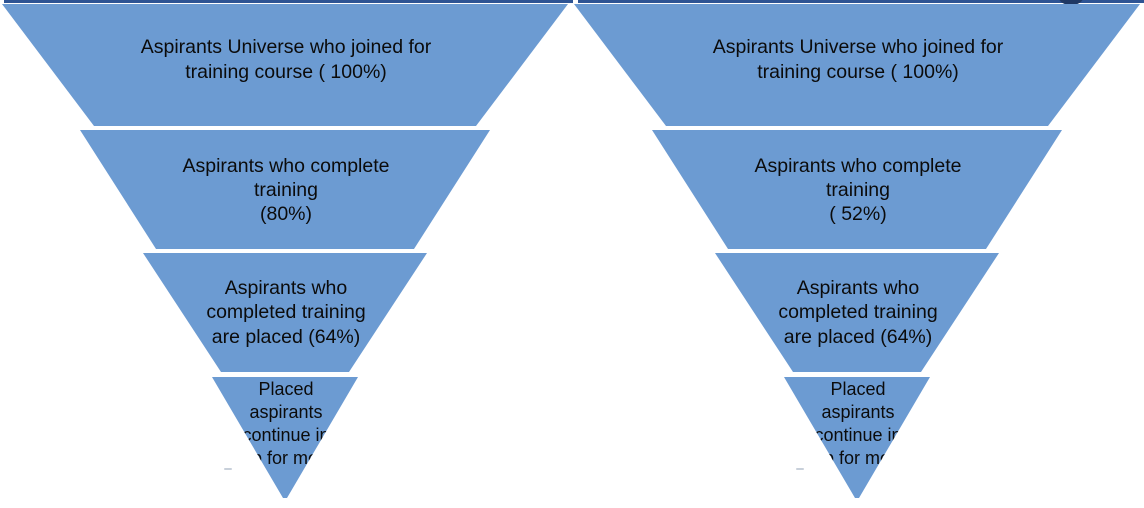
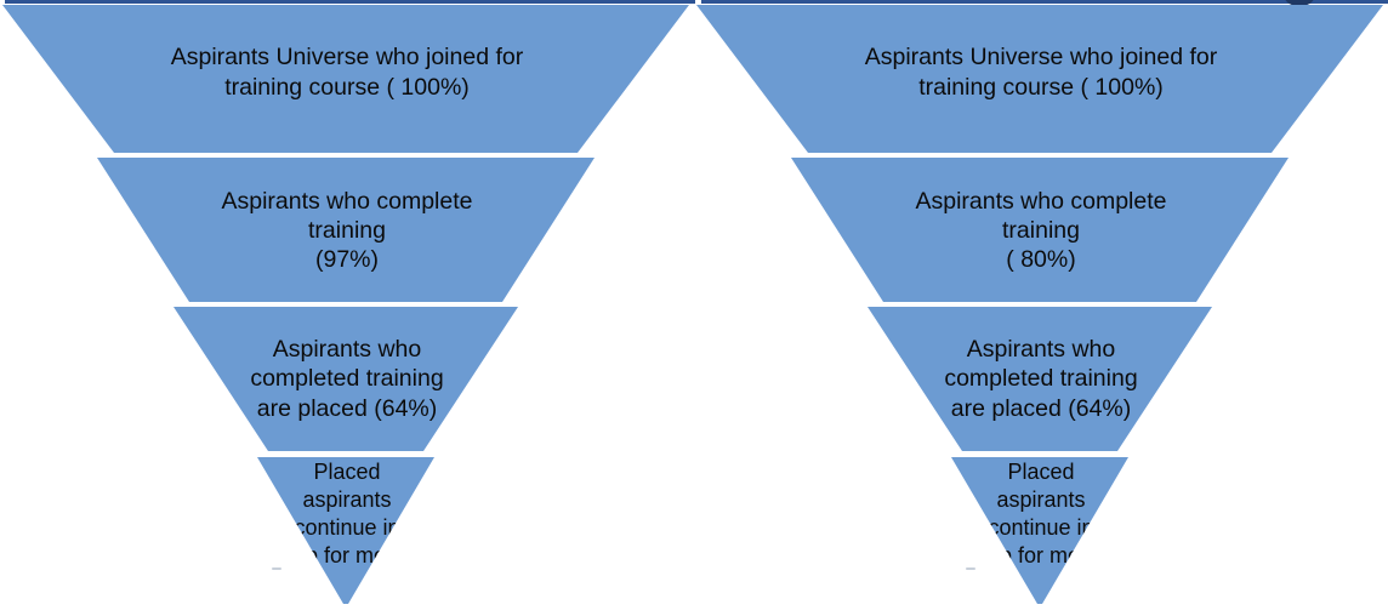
  Aspirants Universe who joined for
  training course ( 100%)
  Aspirants who complete
  training
- (80%)
+ (97%)
  Aspirants who
  completed training
  are placed (64%)
  Placed
  aspirants
  continue i
  Aspirants Universe who joined for
  training course ( 100%)
  Aspirants who complete
  training
- ( 52%)
+ ( 80%)
  Aspirants who
  completed training
  are placed (64%)
  Placed
  aspirants
  continue i
